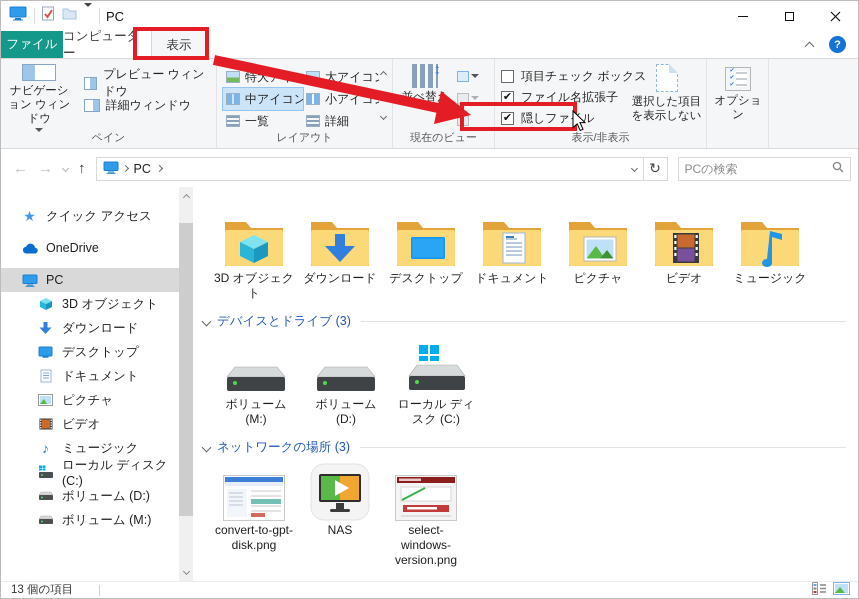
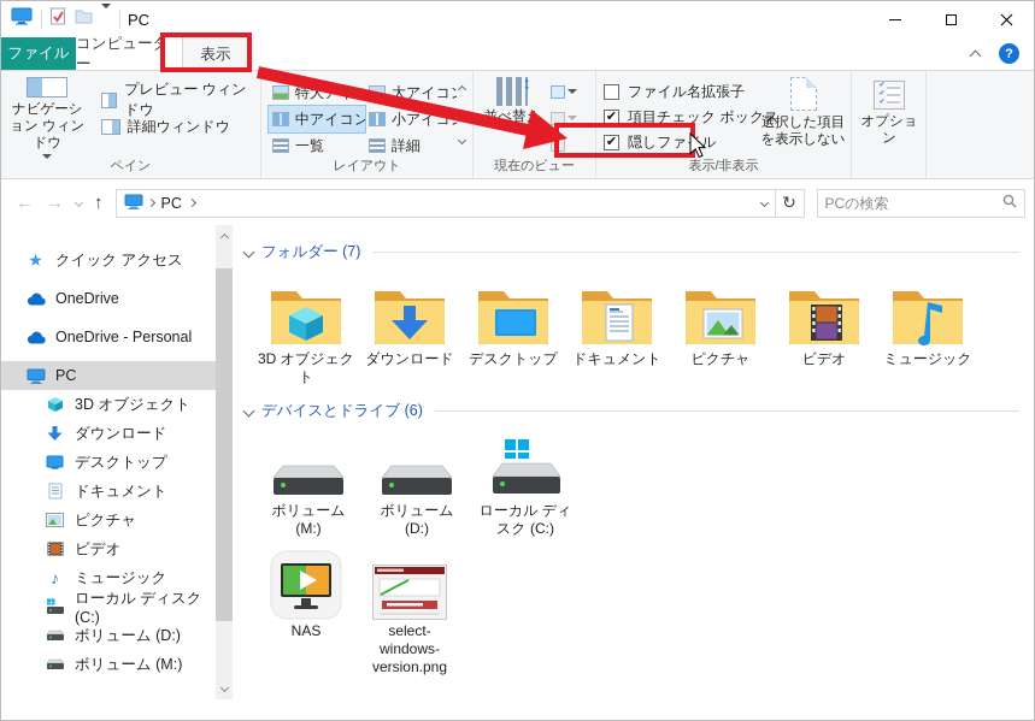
  PC
  ファイル
  コンピューター
  表示
  ?
  ナビゲーション ウィンドウ
  プレビュー ウィンドウ
  詳細ウィンドウ
  ペイン
  大アイコ
  中アイコン
  小アイコ
  一覧
  詳細
  レイアウト
  ↕
  現在のビュー
- 項目チェック ボックス
+ ファイル名拡張子
  ✔
- ファイル名拡張子
+ 項目チェック ボックス
  ✔
  隠しファル
  選択した項目を表示しない
  表示/非表示
  オプション
  ←
  →
  ↑
  PC
  ↻
  PCの検索
  ★
  クイック アクセス
  OneDrive
+ OneDrive - Personal
  PC
  3D オブジェクト
  ダウンロード
  デスクトップ
  ドキュメント
  ピクチャ
  ビデオ
  ♪
  ミュージック
  ローカル ディスク (C:)
  ボリューム (D:)
  ボリューム (M:)
+ フォルダー (7)
  3D オブジェクト
  ダウンロード
  デスクトップ
  ドキュメント
  ピクチャ
  ビデオ
  ミュージック
- デバイスとドライブ (3)
+ デバイスとドライブ (6)
  ボリューム (M:)
  ボリューム (D:)
  ローカル ディスク (C:)
- ネットワークの場所 (3)
- convert-to-gpt-disk.png
  NAS
  select-windows-version.png
- 13 個の項目
